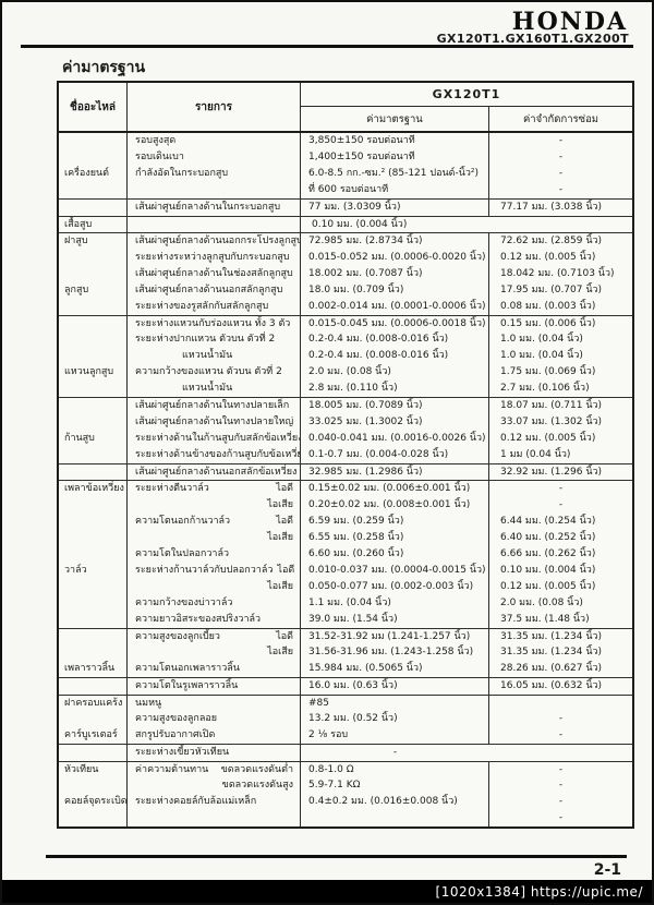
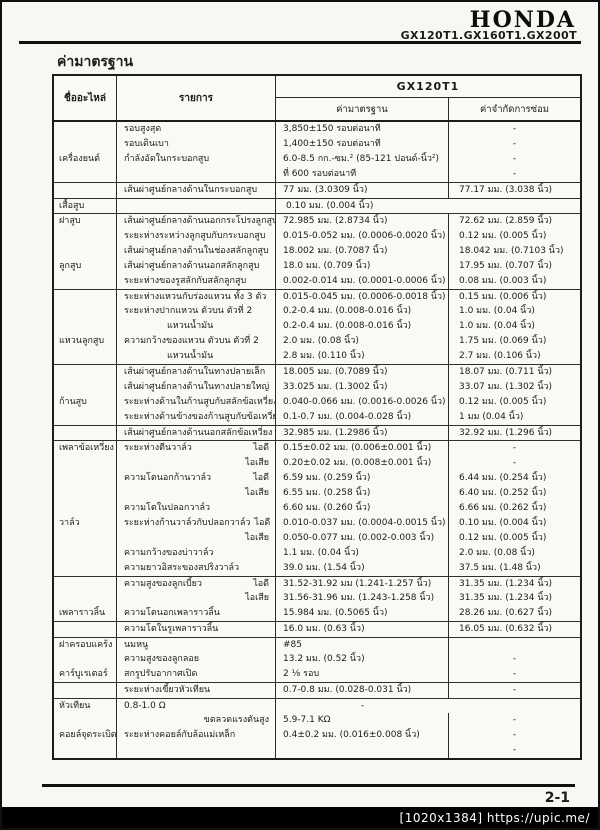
  HONDA
  GX120T1.GX160T1.GX200T
  ค่ามาตรฐาน
  ชื่ออะไหล่
  รายการ
  GX120T1
  ค่ามาตรฐาน
  ค่าจำกัดการซ่อม
  รอบสูงสุด
  3,850±150 รอบต่อนาที
  -
  รอบเดินเบา
  1,400±150 รอบต่อนาที
  -
  เครื่องยนต์
  กำลังอัดในกระบอกสูบ
  6.0-8.5 กก.-ซม.² (85-121 ปอนด์-นิ้ว²)
  -
  ที่ 600 รอบต่อนาที
  -
  เส้นผ่าศูนย์กลางด้านในกระบอกสูบ
  77 มม. (3.0309 นิ้ว)
  77.17 มม. (3.038 นิ้ว)
  เสื้อสูบ
  0.10 มม. (0.004 นิ้ว)
  ฝาสูบ
  เส้นผ่าศูนย์กลางด้านนอกกระโปรงลูกสูบ
  72.985 มม. (2.8734 นิ้ว)
  72.62 มม. (2.859 นิ้ว)
  ระยะห่างระหว่างลูกสูบกับกระบอกสูบ
  0.015-0.052 มม. (0.0006-0.0020 นิ้ว)
  0.12 มม. (0.005 นิ้ว)
  เส้นผ่าศูนย์กลางด้านในช่องสลักลูกสูบ
  18.002 มม. (0.7087 นิ้ว)
  18.042 มม. (0.7103 นิ้ว)
  ลูกสูบ
  เส้นผ่าศูนย์กลางด้านนอกสลักลูกสูบ
  18.0 มม. (0.709 นิ้ว)
  17.95 มม. (0.707 นิ้ว)
  ระยะห่างของรูสลักกับสลักลูกสูบ
  0.002-0.014 มม. (0.0001-0.0006 นิ้ว)
  0.08 มม. (0.003 นิ้ว)
  ระยะห่างแหวนกับร่องแหวน ทั้ง 3 ตัว
  0.015-0.045 มม. (0.0006-0.0018 นิ้ว)
  0.15 มม. (0.006 นิ้ว)
  ระยะห่างปากแหวน ตัวบน ตัวที่ 2
  0.2-0.4 มม. (0.008-0.016 นิ้ว)
  1.0 มม. (0.04 นิ้ว)
  แหวนน้ำมัน
  0.2-0.4 มม. (0.008-0.016 นิ้ว)
  1.0 มม. (0.04 นิ้ว)
  แหวนลูกสูบ
  ความกว้างของแหวน ตัวบน ตัวที่ 2
  2.0 มม. (0.08 นิ้ว)
  1.75 มม. (0.069 นิ้ว)
  แหวนน้ำมัน
  2.8 มม. (0.110 นิ้ว)
  2.7 มม. (0.106 นิ้ว)
  เส้นผ่าศูนย์กลางด้านในทางปลายเล็ก
  18.005 มม. (0.7089 นิ้ว)
  18.07 มม. (0.711 นิ้ว)
  เส้นผ่าศูนย์กลางด้านในทางปลายใหญ่
  33.025 มม. (1.3002 นิ้ว)
  33.07 มม. (1.302 นิ้ว)
  ก้านสูบ
  ระยะห่างด้านในก้านสูบกับสลักข้อเหวี่ย
- 0.040-0.041 มม. (0.0016-0.0026 นิ้ว)
+ 0.040-0.066 มม. (0.0016-0.0026 นิ้ว)
  0.12 มม. (0.005 นิ้ว)
  ระยะห่างด้านข้างของก้านสูบกับข้อเหวี่
  0.1-0.7 มม. (0.004-0.028 นิ้ว)
  1 มม (0.04 นิ้ว)
  เส้นผ่าศูนย์กลางด้านนอกสลักข้อเหวี่ยง
  32.985 มม. (1.2986 นิ้ว)
  32.92 มม. (1.296 นิ้ว)
  เพลาข้อเหวี่ยง
  ระยะห่างตีนวาล์ว
  ไอดี
  0.15±0.02 มม. (0.006±0.001 นิ้ว)
  -
  ไอเสีย
  0.20±0.02 มม. (0.008±0.001 นิ้ว)
  -
  ความโตนอกก้านวาล์ว
  ไอดี
  6.59 มม. (0.259 นิ้ว)
  6.44 มม. (0.254 นิ้ว)
  ไอเสีย
  6.55 มม. (0.258 นิ้ว)
  6.40 มม. (0.252 นิ้ว)
  ความโตในปลอกวาล์ว
  6.60 มม. (0.260 นิ้ว)
  6.66 มม. (0.262 นิ้ว)
  วาล์ว
  ระยะห่างก้านวาล์วกับปลอกวาล์ว
  ไอดี
  0.010-0.037 มม. (0.0004-0.0015 นิ้ว)
  0.10 มม. (0.004 นิ้ว)
  ไอเสีย
  0.050-0.077 มม. (0.002-0.003 นิ้ว)
  0.12 มม. (0.005 นิ้ว)
  ความกว้างของบ่าวาล์ว
  1.1 มม. (0.04 นิ้ว)
  2.0 มม. (0.08 นิ้ว)
  ความยาวอิสระของสปริงวาล์ว
  39.0 มม. (1.54 นิ้ว)
  37.5 มม. (1.48 นิ้ว)
  ความสูงของลูกเบี้ยว
  ไอดี
  31.52-31.92 มม (1.241-1.257 นิ้ว)
  31.35 มม. (1.234 นิ้ว)
  ไอเสีย
  31.56-31.96 มม. (1.243-1.258 นิ้ว)
  31.35 มม. (1.234 นิ้ว)
  เพลาราวลิ้น
  ความโตนอกเพลาราวลิ้น
  15.984 มม. (0.5065 นิ้ว)
  28.26 มม. (0.627 นิ้ว)
  ความโตในรูเพลาราวลิ้น
  16.0 มม. (0.63 นิ้ว)
  16.05 มม. (0.632 นิ้ว)
  ฝาครอบแคร้ง
  นมหนู
  #85
  ความสูงของลูกลอย
  13.2 มม. (0.52 นิ้ว)
  -
  คาร์บูเรเตอร์
  สกรูปรับอากาศเปิด
  2 ⅛ รอบ
  -
  ระยะห่างเขี้ยวหัวเทียน
+ 0.7-0.8 มม. (0.028-0.031 นิ้ว)
  -
  หัวเทียน
- ค่าความต้านทาน
- ขดลวดแรงดันต่ำ
  0.8-1.0 Ω
  -
  ขดลวดแรงดันสูง
  5.9-7.1 KΩ
  -
  คอยล์จุดระเบิด
  ระยะห่างคอยล์กับล้อแม่เหล็ก
  0.4±0.2 มม. (0.016±0.008 นิ้ว)
  -
  -
  2-1
  [1020x1384] https://upic.me/
